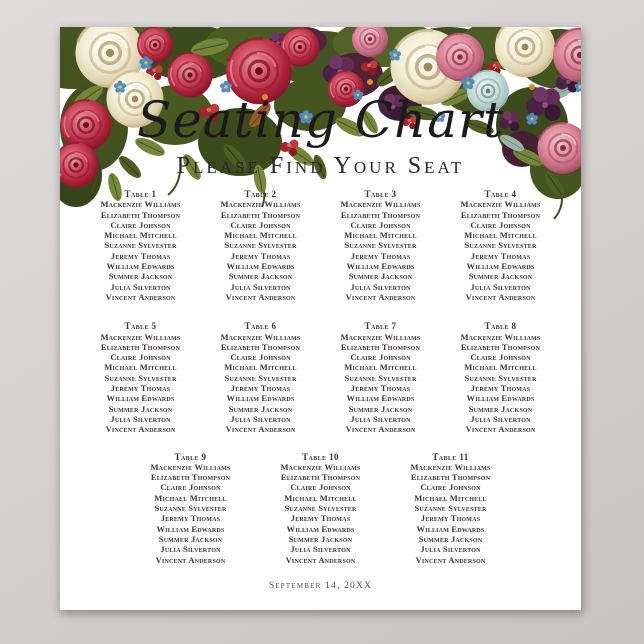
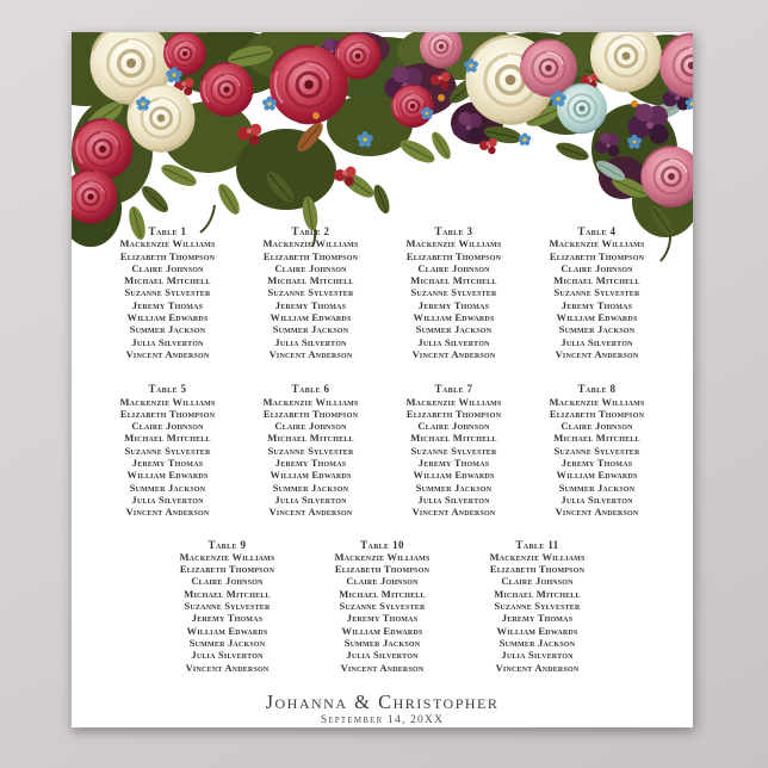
- Seating Chart
- Please Find Your Seat
  Table 1
  Mackenzie Williams
  Elizabeth Thompson
  Claire Johnson
  Michael Mitchell
  Suzanne Sylvester
  Jeremy Thomas
  William Edwards
  Summer Jackson
  Julia Silverton
  Vincent Anderson
  Table 2
  Mackenzie Williams
  Elizabeth Thompson
  Claire Johnson
  Michael Mitchell
  Suzanne Sylvester
  Jeremy Thomas
  William Edwards
  Summer Jackson
  Julia Silverton
  Vincent Anderson
  Table 3
  Mackenzie Williams
  Elizabeth Thompson
  Claire Johnson
  Michael Mitchell
  Suzanne Sylvester
  Jeremy Thomas
  William Edwards
  Summer Jackson
  Julia Silverton
  Vincent Anderson
  Table 4
  Mackenzie Williams
  Elizabeth Thompson
  Claire Johnson
  Michael Mitchell
  Suzanne Sylvester
  Jeremy Thomas
  William Edwards
  Summer Jackson
  Julia Silverton
  Vincent Anderson
  Table 5
  Mackenzie Williams
  Elizabeth Thompson
  Claire Johnson
  Michael Mitchell
  Suzanne Sylvester
  Jeremy Thomas
  William Edwards
  Summer Jackson
  Julia Silverton
  Vincent Anderson
  Table 6
  Mackenzie Williams
  Elizabeth Thompson
  Claire Johnson
  Michael Mitchell
  Suzanne Sylvester
  Jeremy Thomas
  William Edwards
  Summer Jackson
  Julia Silverton
  Vincent Anderson
  Table 7
  Mackenzie Williams
  Elizabeth Thompson
  Claire Johnson
  Michael Mitchell
  Suzanne Sylvester
  Jeremy Thomas
  William Edwards
  Summer Jackson
  Julia Silverton
  Vincent Anderson
  Table 8
  Mackenzie Williams
  Elizabeth Thompson
  Claire Johnson
  Michael Mitchell
  Suzanne Sylvester
  Jeremy Thomas
  William Edwards
  Summer Jackson
  Julia Silverton
  Vincent Anderson
  Table 9
  Mackenzie Williams
  Elizabeth Thompson
  Claire Johnson
  Michael Mitchell
  Suzanne Sylvester
  Jeremy Thomas
  William Edwards
  Summer Jackson
  Julia Silverton
  Vincent Anderson
  Table 10
  Mackenzie Williams
  Elizabeth Thompson
  Claire Johnson
  Michael Mitchell
  Suzanne Sylvester
  Jeremy Thomas
  William Edwards
  Summer Jackson
  Julia Silverton
  Vincent Anderson
  Table 11
  Mackenzie Williams
  Elizabeth Thompson
  Claire Johnson
  Michael Mitchell
  Suzanne Sylvester
  Jeremy Thomas
  William Edwards
  Summer Jackson
  Julia Silverton
  Vincent Anderson
+ Johanna & Christopher
  September 14, 20XX
